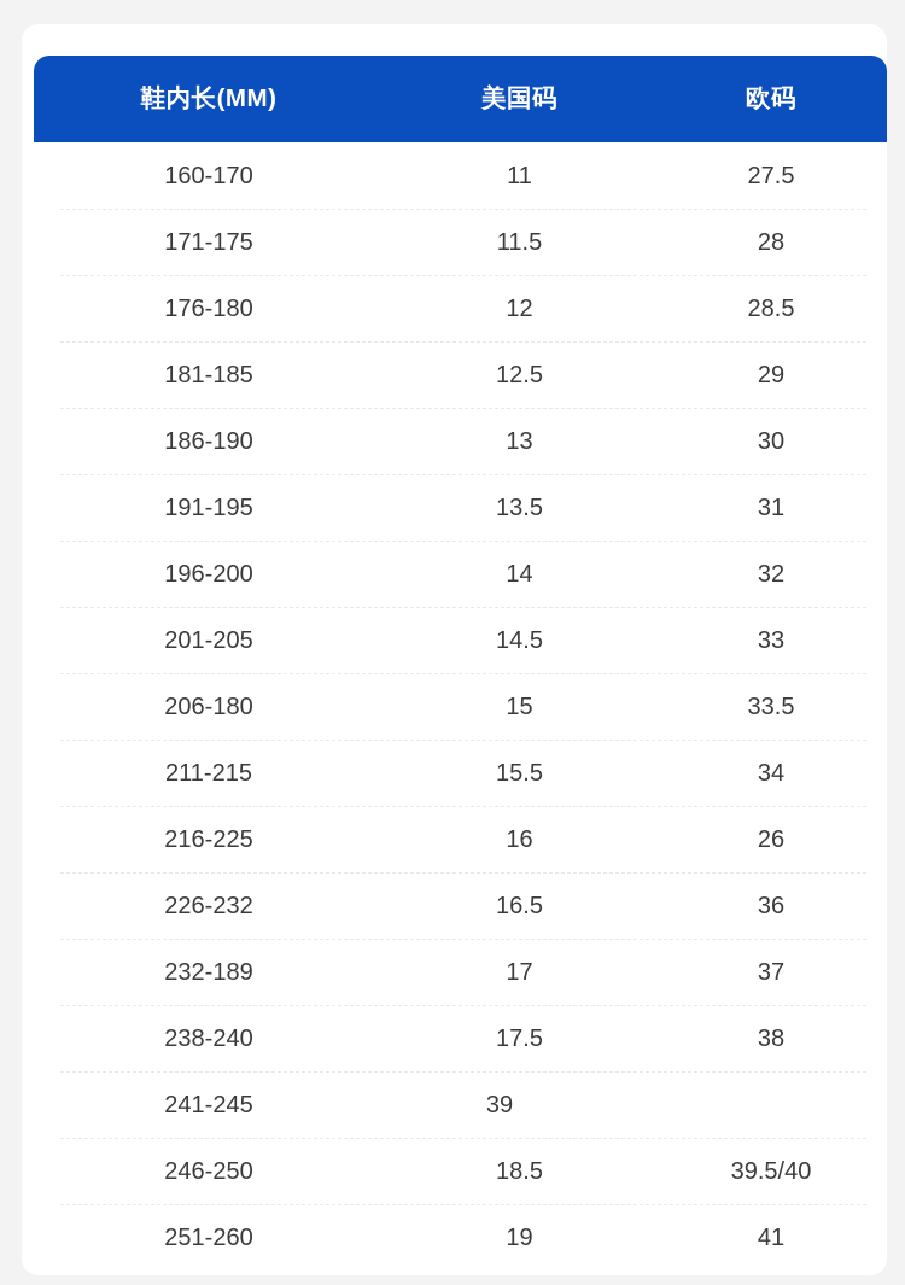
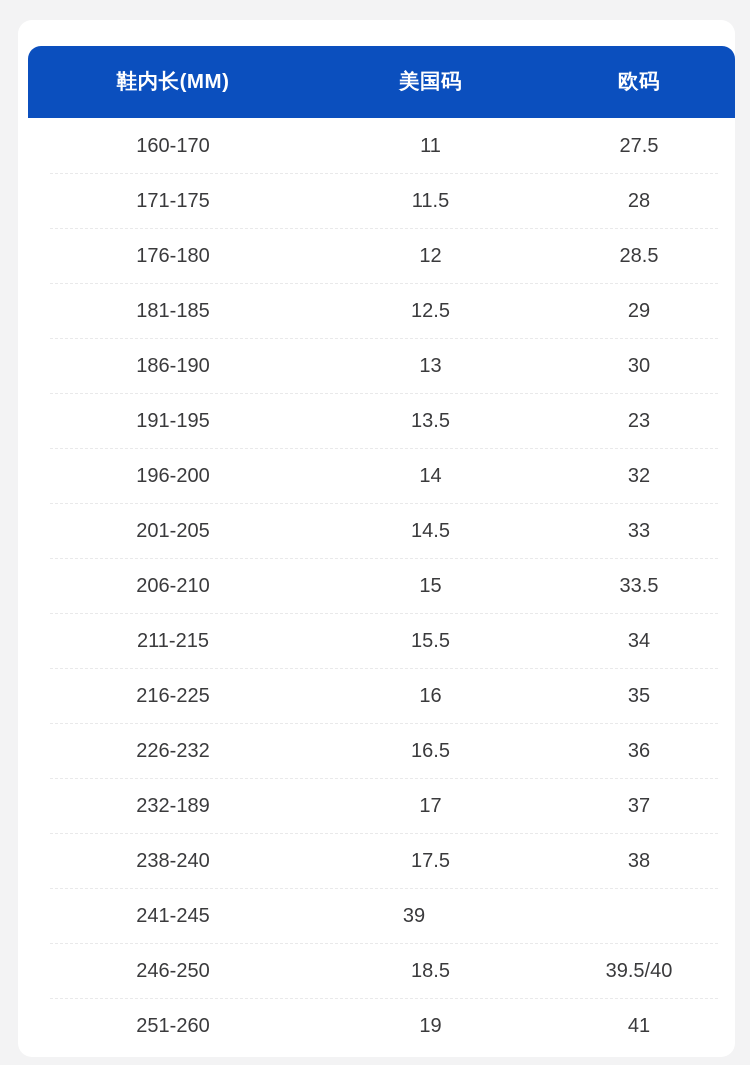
  鞋内长(MM)
  美国码
  欧码
  160-170
  11
  27.5
  171-175
  11.5
  28
  176-180
  12
  28.5
  181-185
  12.5
  29
  186-190
  13
  30
  191-195
  13.5
- 31
+ 23
  196-200
  14
  32
  201-205
  14.5
  33
- 206-180
+ 206-210
  15
  33.5
  211-215
  15.5
  34
  216-225
  16
- 26
+ 35
  226-232
  16.5
  36
  232-189
  17
  37
  238-240
  17.5
  38
  241-245
  39
  246-250
  18.5
  39.5/40
  251-260
  19
  41
